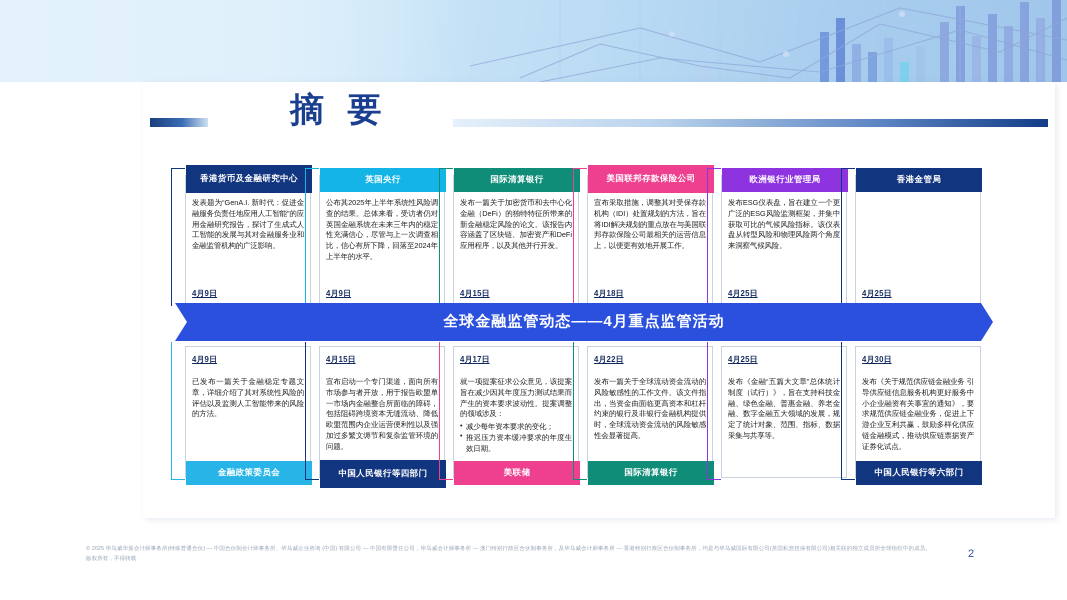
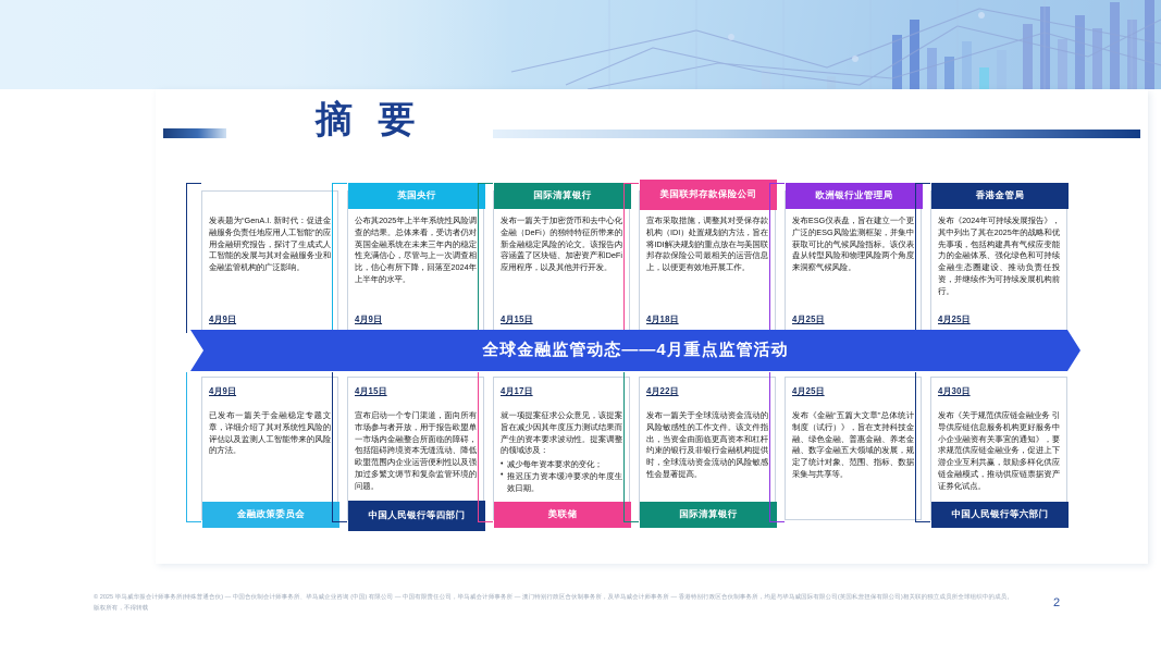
  摘 要
- 香港货币及
- 金融研究中心
  发表题为“GenA.I. 新时代：促进金融服务负责任地应用人工智能”的应用金融研究报告，探讨了生成式人工智能的发展与其对金融服务业和金融监管机构的广泛影响。
  4月9日
  金融政策委员会
  已发布一篇关于金融稳定专题文章，详细介绍了其对系统性风险的评估以及监测人工智能带来的风险的方法。
  4月9日
  英国央行
  公布其2025年上半年系统性风险调查的结果。总体来看，受访者仍对英国金融系统在未来三年内的稳定性充满信心，尽管与上一次调查相比，信心有所下降，回落至2024年上半年的水平。
  4月9日
  中国人民银行等
  四部门
  宣布启动一个专门渠道，面向所有市场参与者开放，用于报告欧盟单一市场内金融整合所面临的障碍，包括阻碍跨境资本无缝流动、降低欧盟范围内企业运营便利性以及强加过多繁文缛节和复杂监管环境的问题。
  4月15日
  国际清算银行
  发布一篇关于加密货币和去中心化金融（DeFi）的独特特征所带来的新金融稳定风险的论文。该报告内容涵盖了区块链、加密资产和DeFi应用程序，以及其他并行开发。
  4月15日
  美联储
  就一项提案征求公众意见，该提案旨在减少因其年度压力测试结果而产生的资本要求波动性。提案调整的领域涉及：
  减少每年资本要求的变化；
  推迟压力资本缓冲要求的年度生效日期。
  4月17日
  美国联邦存款
  保险公司
  宣布采取措施，调整其对受保存款机构（IDI）处置规划的方法，旨在将IDI解决规划的重点放在与美国联邦存款保险公司最相关的运营信息上，以便更有效地开展工作。
  4月18日
  国际清算银行
  发布一篇关于全球流动资金流动的风险敏感性的工作文件。该文件指出，当资金由面临更高资本和杠杆约束的银行及非银行金融机构提供时，全球流动资金流动的风险敏感性会显著提高。
  4月22日
  欧洲银行业管理局
  发布ESG仪表盘，旨在建立一个更广泛的ESG风险监测框架，并集中获取可比的气候风险指标。该仪表盘从转型风险和物理风险两个角度来洞察气候风险。
  4月25日
  发布《金融“五篇大文章”总体统计制度（试行）》，旨在支持科技金融、绿色金融、普惠金融、养老金融、数字金融五大领域的发展，规定了统计对象、范围、指标、数据采集与共享等。
  4月25日
  香港金管局
+ 发布《2024年可持续发展报告》，其中列出了其在2025年的战略和优先事项，包括构建具有气候应变能力的金融体系、强化绿色和可持续金融生态圈建设、推动负责任投资，并继续作为可持续发展机构前行。
  4月25日
  中国人民银行等六部门
  发布《关于规范供应链金融业务 引导供应链信息服务机构更好服务中小企业融资有关事宜的通知》，要求规范供应链金融业务，促进上下游企业互利共赢，鼓励多样化供应链金融模式，推动供应链票据资产证券化试点。
  4月30日
  全球金融监管动态——4月重点监管活动
  2
